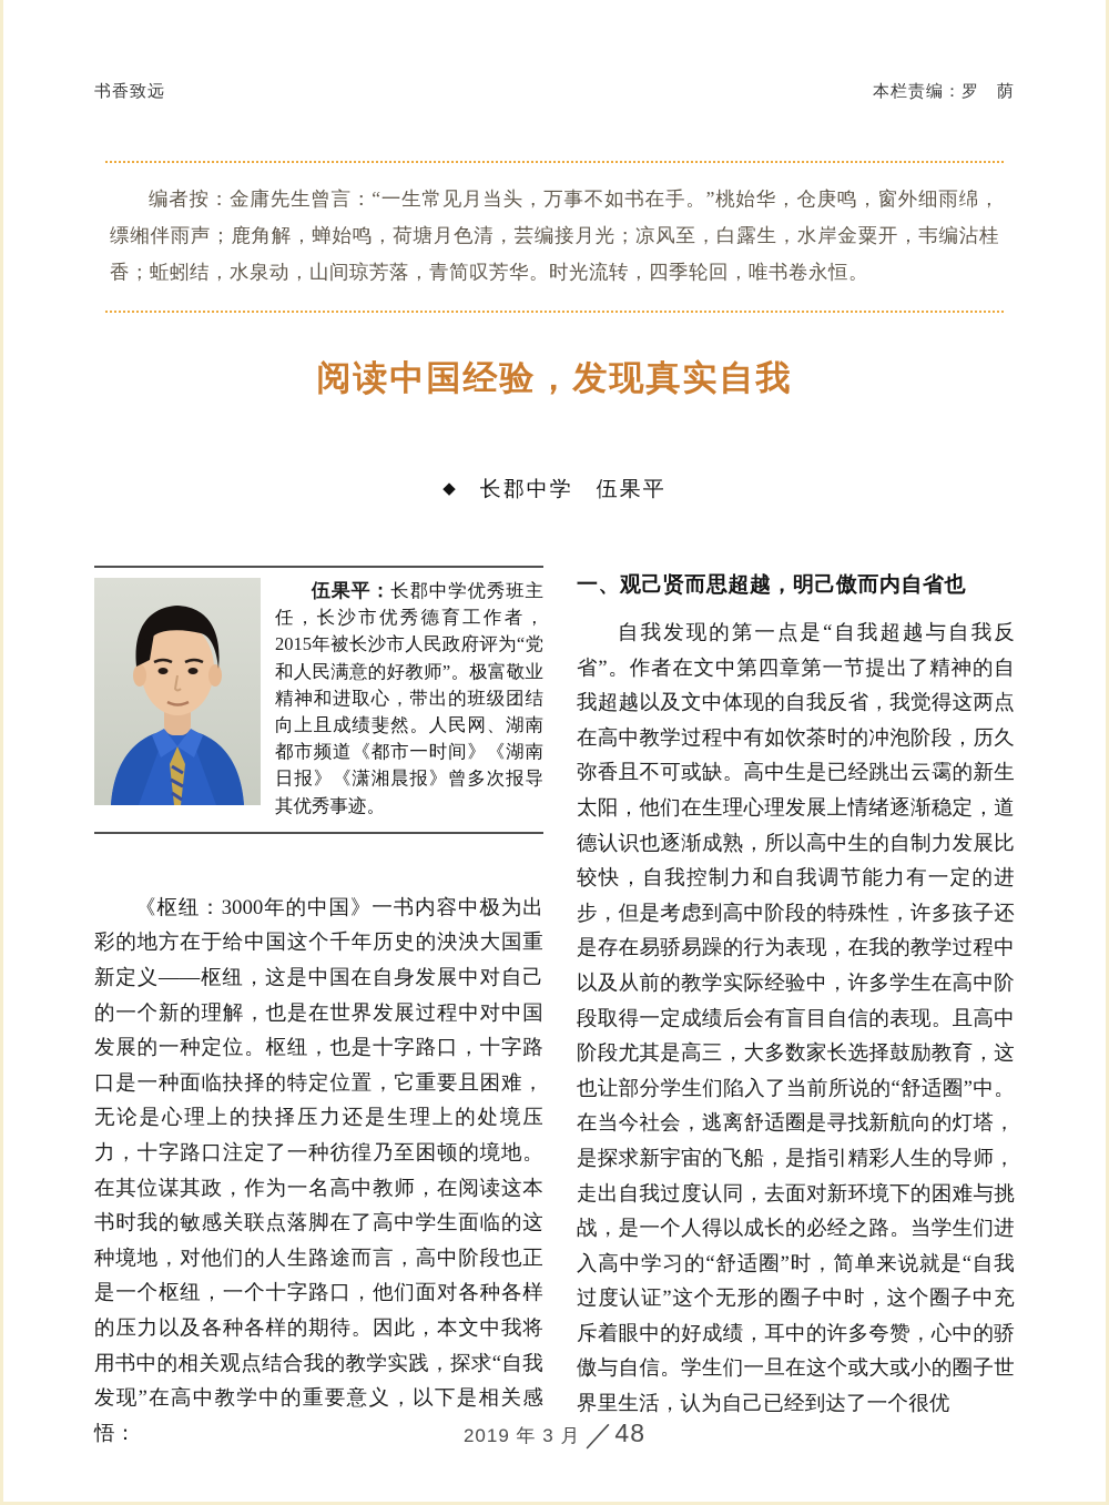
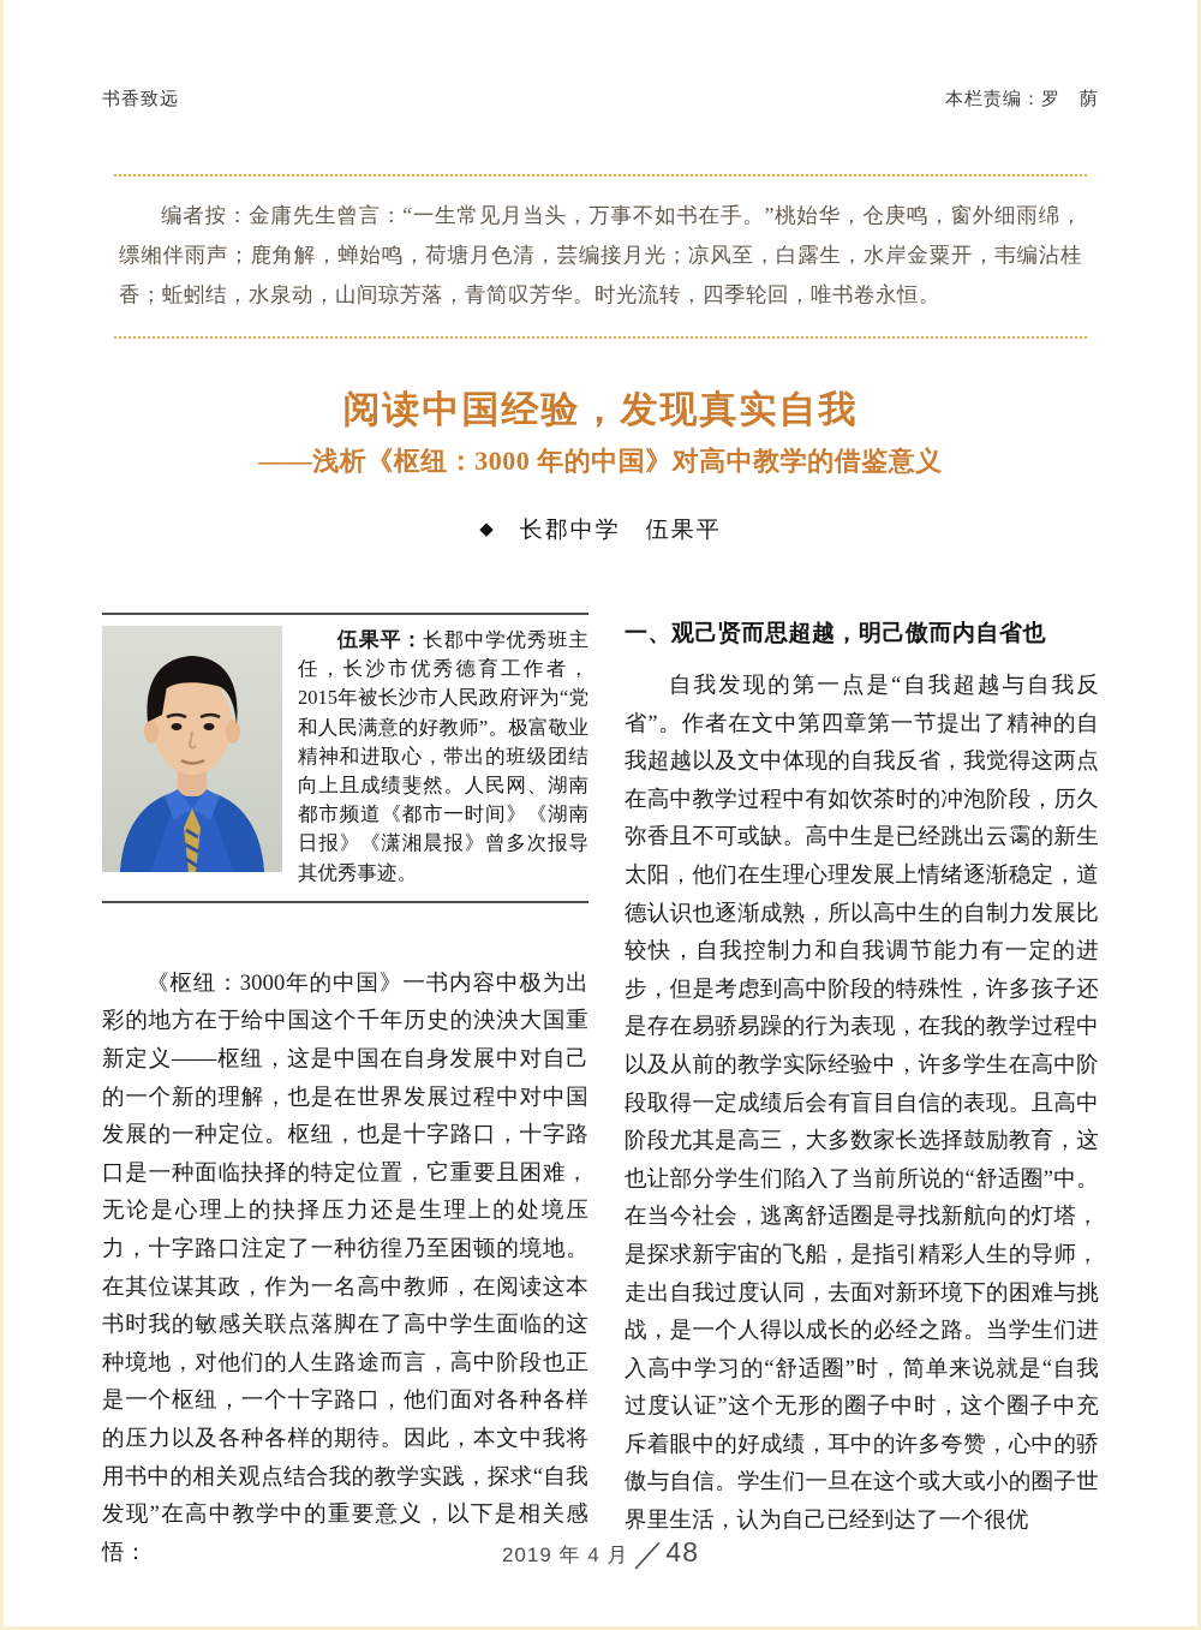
  书香致远
  本栏责编：罗 荫
  编者按：金庸先生曾言：“一生常见月当头，万事不如书在手。”桃始华，仓庚鸣，窗外细雨绵，缥缃伴雨声；鹿角解，蝉始鸣，荷塘月色清，芸编接月光；凉风至，白露生，水岸金粟开，韦编沾桂香；蚯蚓结，水泉动，山间琼芳落，青简叹芳华。时光流转，四季轮回，唯书卷永恒。
  阅读中国经验，发现真实自我
+ ——浅析《枢纽：3000 年的中国》对高中教学的借鉴意义
  ◆ 长郡中学 伍果平
  伍果平：长郡中学优秀班主任，长沙市优秀德育工作者，2015年被长沙市人民政府评为“党和人民满意的好教师”。极富敬业精神和进取心，带出的班级团结向上且成绩斐然。人民网、湖南都市频道《都市一时间》《湖南日报》《潇湘晨报》曾多次报导其优秀事迹。
  《枢纽：3000年的中国》一书内容中极为出彩的地方在于给中国这个千年历史的泱泱大国重新定义——枢纽，这是中国在自身发展中对自己的一个新的理解，也是在世界发展过程中对中国发展的一种定位。枢纽，也是十字路口，十字路口是一种面临抉择的特定位置，它重要且困难，无论是心理上的抉择压力还是生理上的处境压力，十字路口注定了一种彷徨乃至困顿的境地。在其位谋其政，作为一名高中教师，在阅读这本书时我的敏感关联点落脚在了高中学生面临的这种境地，对他们的人生路途而言，高中阶段也正是一个枢纽，一个十字路口，他们面对各种各样的压力以及各种各样的期待。因此，本文中我将用书中的相关观点结合我的教学实践，探求“自我发现”在高中教学中的重要意义，以下是相关感悟：
  一、观己贤而思超越，明己傲而内自省也
  自我发现的第一点是“自我超越与自我反省”。作者在文中第四章第一节提出了精神的自我超越以及文中体现的自我反省，我觉得这两点在高中教学过程中有如饮茶时的冲泡阶段，历久弥香且不可或缺。高中生是已经跳出云霭的新生太阳，他们在生理心理发展上情绪逐渐稳定，道德认识也逐渐成熟，所以高中生的自制力发展比较快，自我控制力和自我调节能力有一定的进步，但是考虑到高中阶段的特殊性，许多孩子还是存在易骄易躁的行为表现，在我的教学过程中以及从前的教学实际经验中，许多学生在高中阶段取得一定成绩后会有盲目自信的表现。且高中阶段尤其是高三，大多数家长选择鼓励教育，这也让部分学生们陷入了当前所说的“舒适圈”中。在当今社会，逃离舒适圈是寻找新航向的灯塔，是探求新宇宙的飞船，是指引精彩人生的导师，走出自我过度认同，去面对新环境下的困难与挑战，是一个人得以成长的必经之路。当学生们进入高中学习的“舒适圈”时，简单来说就是“自我过度认证”这个无形的圈子中时，这个圈子中充斥着眼中的好成绩，耳中的许多夸赞，心中的骄傲与自信。学生们一旦在这个或大或小的圈子世界里生活，认为自己已经到达了一个很优
- 2019 年 3 月 ／48
+ 2019 年 4 月 ／48
